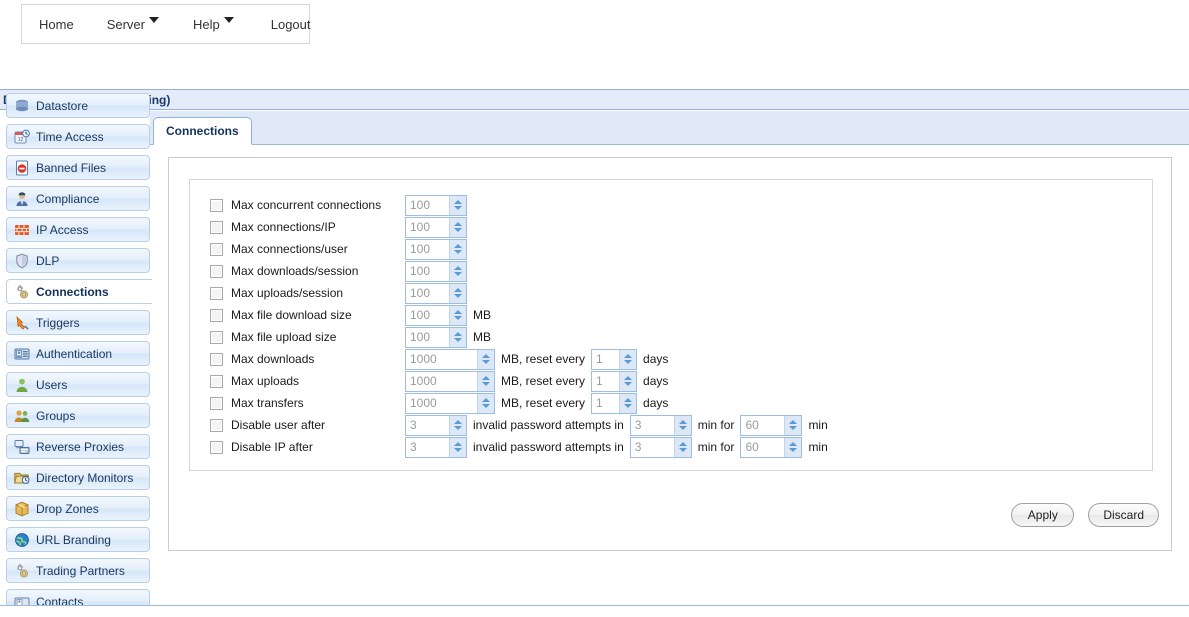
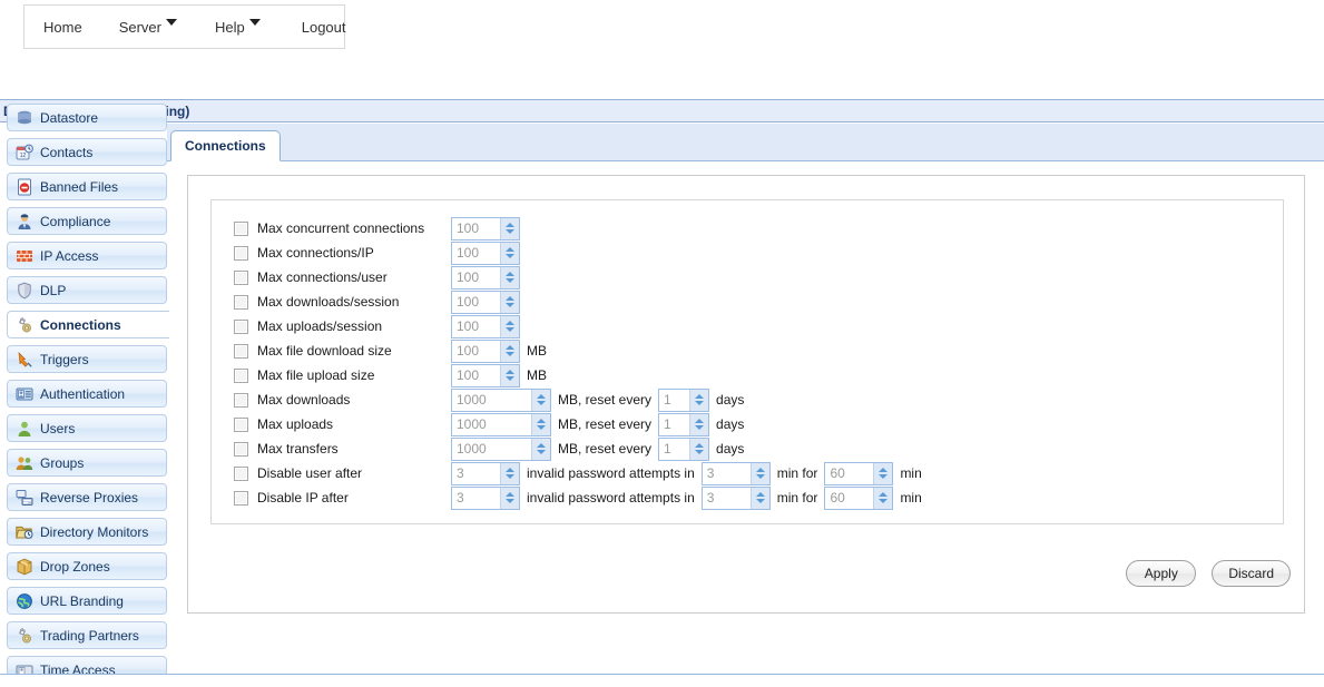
  Home
  Server
  Help
  Logout
  Datastore
- Time Access
+ Contacts
  Banned Files
  Compliance
  IP Access
  DLP
  Connections
  Triggers
  Authentication
  Users
  Groups
  Reverse Proxies
  Directory Monitors
  Drop Zones
  URL Branding
  Trading Partners
- Contacts
+ Time Access
  Connections
  Max concurrent connections
  100
  Max connections/IP
  100
  Max connections/user
  100
  Max downloads/session
  100
  Max uploads/session
  100
  Max file download size
  100
  MB
  Max file upload size
  100
  MB
  Max downloads
  1000
  MB, reset every
  1
  days
  Max uploads
  1000
  MB, reset every
  1
  days
  Max transfers
  1000
  MB, reset every
  1
  days
  Disable user after
  3
  invalid password attempts in
  3
  min for
  60
  min
  Disable IP after
  3
  invalid password attempts in
  3
  min for
  60
  min
  Apply
  Discard
